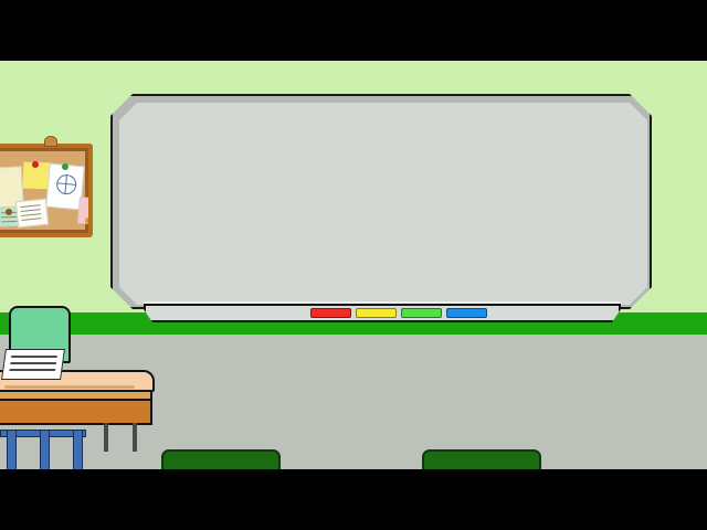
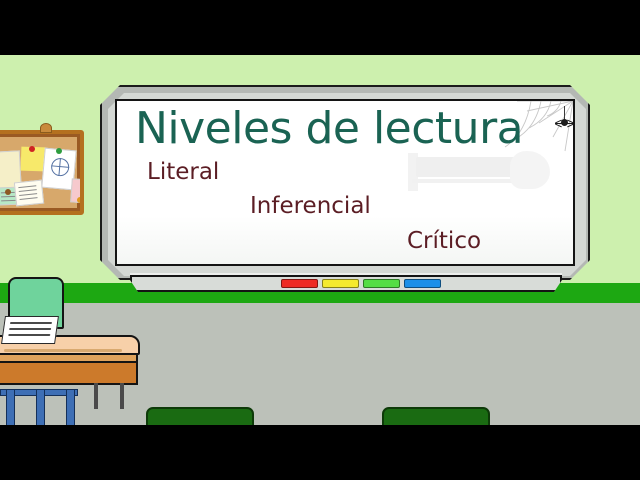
+ Niveles de lectura
+ Literal
+ Inferencial
+ Crítico
